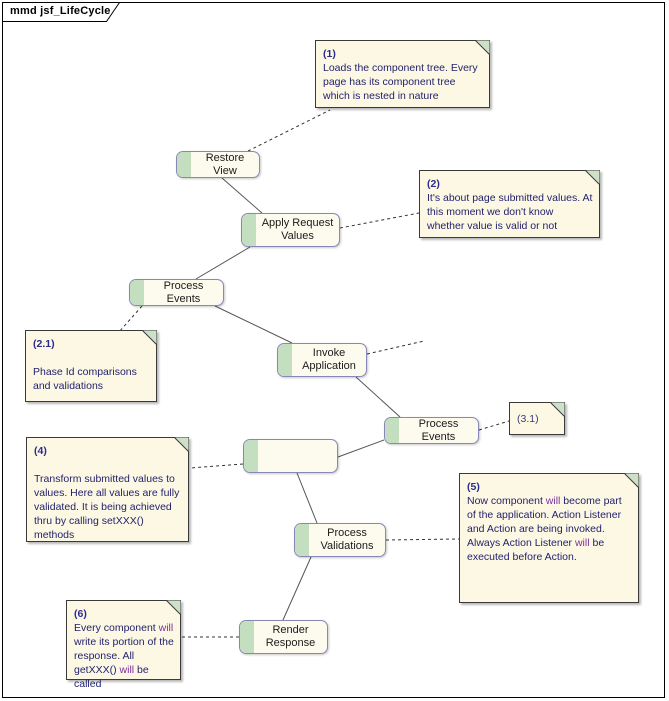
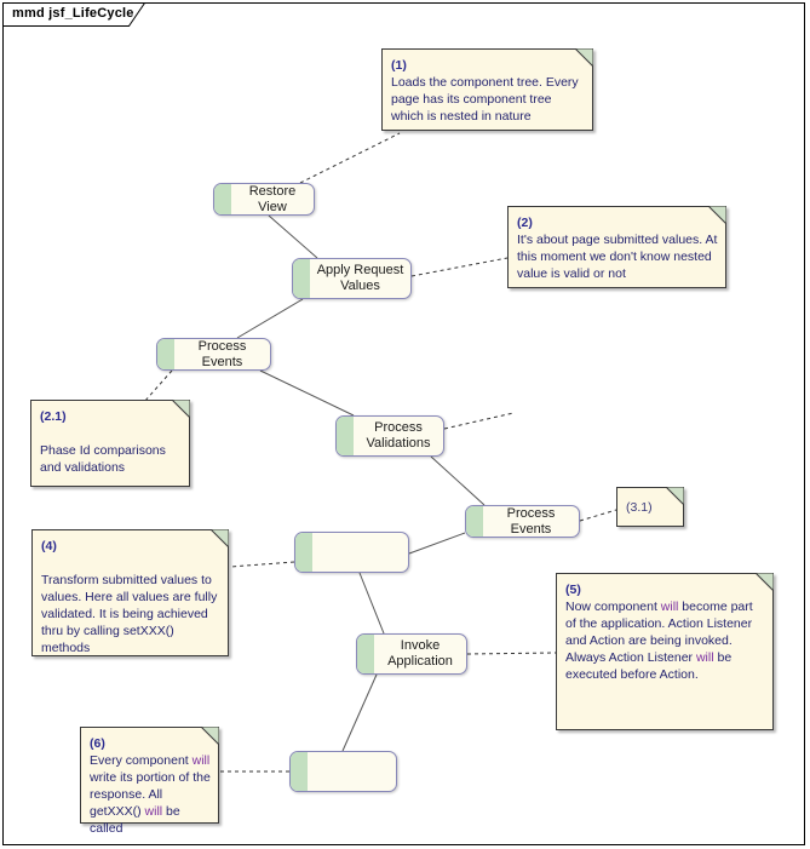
  mmd jsf_LifeCycle
  Restore View
  Apply Request Values
  Process Events
- Invoke Application
+ Process Validations
  Process Events
- Process Validations
+ Invoke Application
- Render Response
  (1)
  Loads the component tree. Every page has its component tree which is nested in nature
  (2)
- It's about page submitted values. At this moment we don't know whether value is valid or not
+ It's about page submitted values. At this moment we don't know nested value is valid or not
  (2.1)
  Phase Id comparisons and validations
  (3.1)
  (4)
  Transform submitted values to values. Here all values are fully validated. It is being achieved thru by calling setXXX() methods
  (5)
  Now component will become part of the application. Action Listener and Action are being invoked. Always Action Listener will be executed before Action.
  (6)
  Every component will write its portion of the response. All getXXX() will be called
